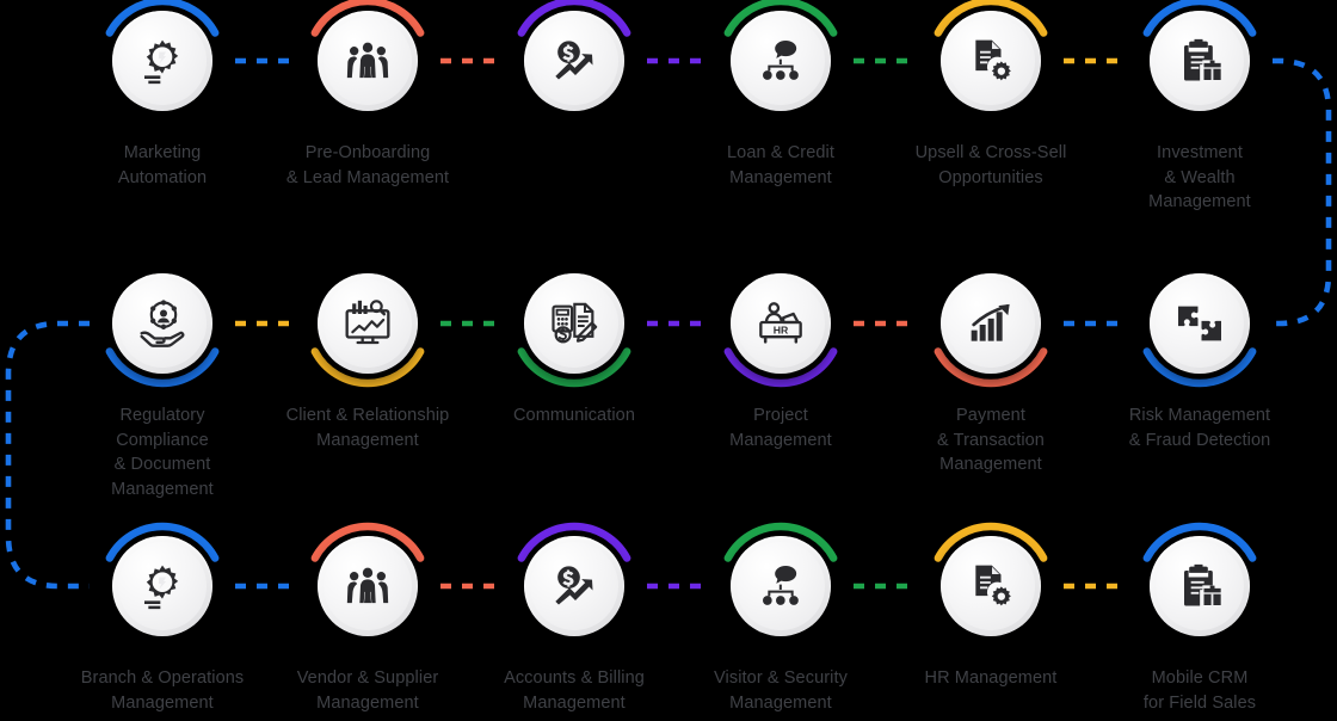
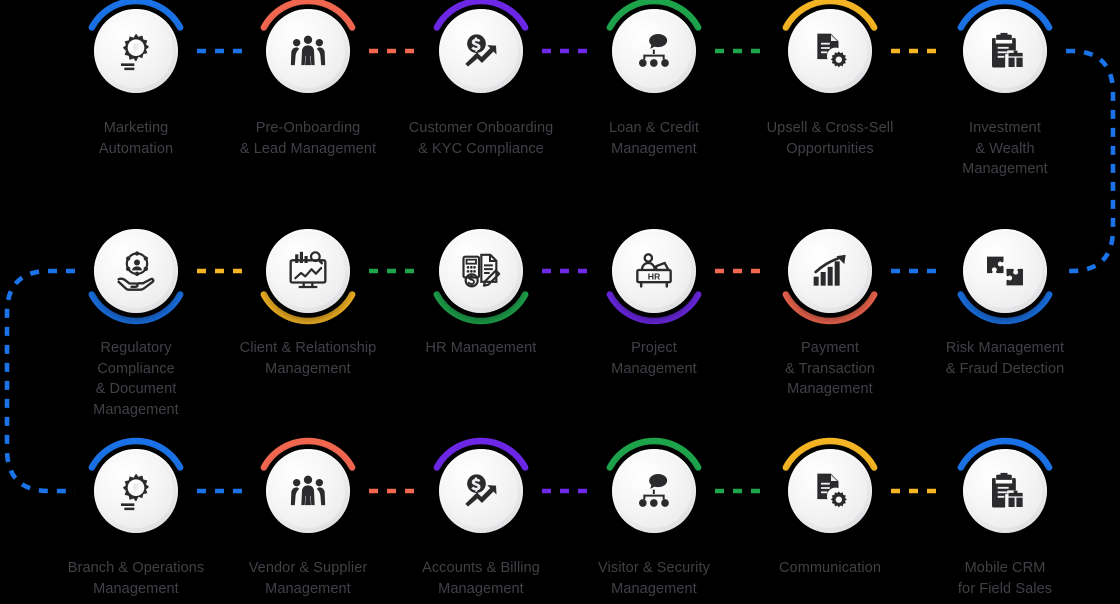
  Marketing
  Automation
  Pre-Onboarding
  & Lead Management
+ Customer Onboarding
+ & KYC Compliance
  Loan & Credit
  Management
  Upsell & Cross-Sell
  Opportunities
  Investment
  & Wealth
  Management
  Regulatory
  Compliance
  & Document
  Management
  Client & Relationship
  Management
- Communication
+ HR Management
  HR
  Project
  Management
  Payment
  & Transaction
  Management
  Risk Management
  & Fraud Detection
  Branch & Operations
  Management
  Vendor & Supplier
  Management
  Accounts & Billing
  Management
  Visitor & Security
  Management
- HR Management
+ Communication
  Mobile CRM
  for Field Sales
